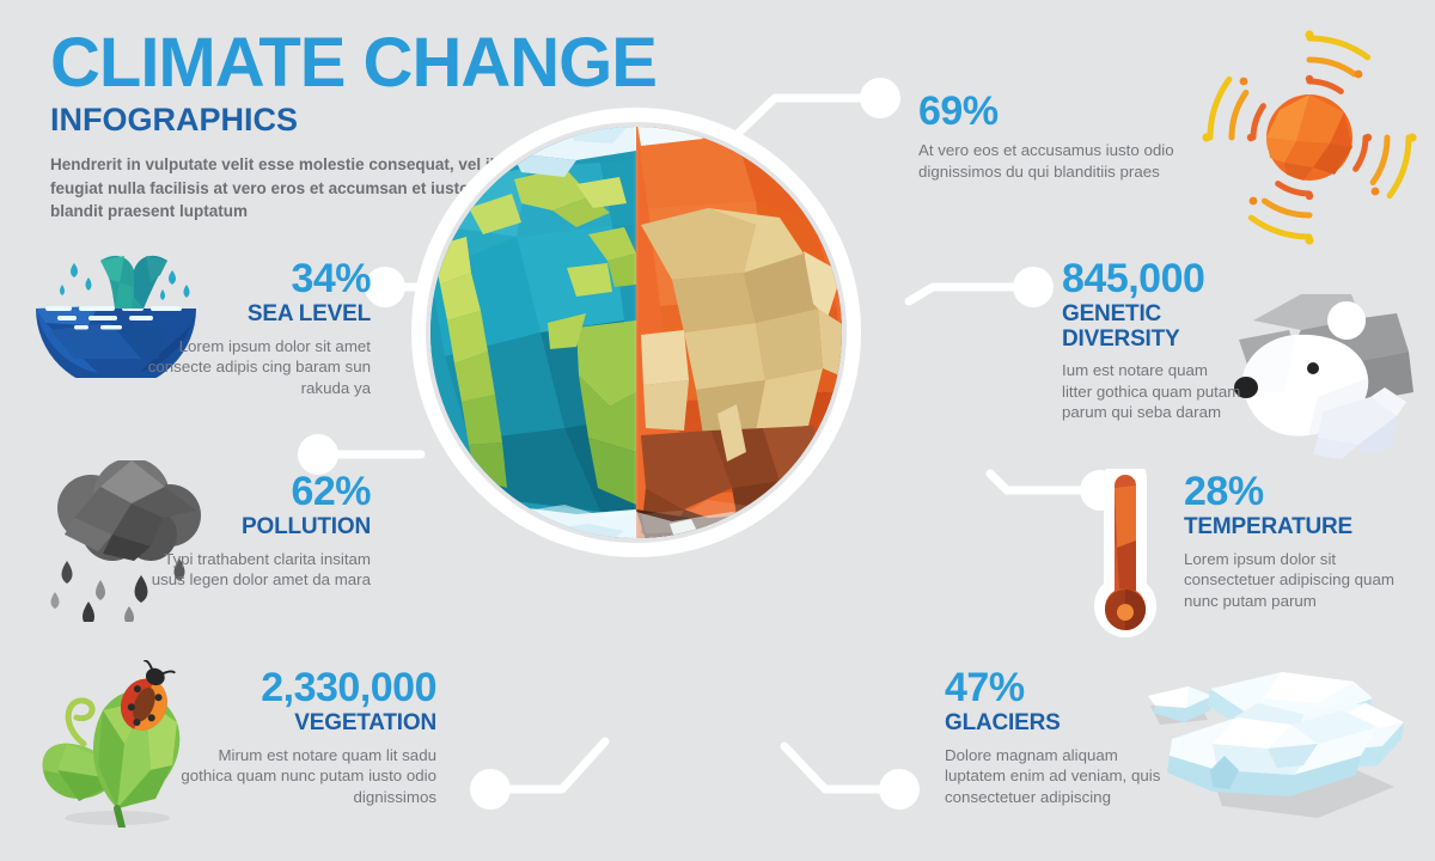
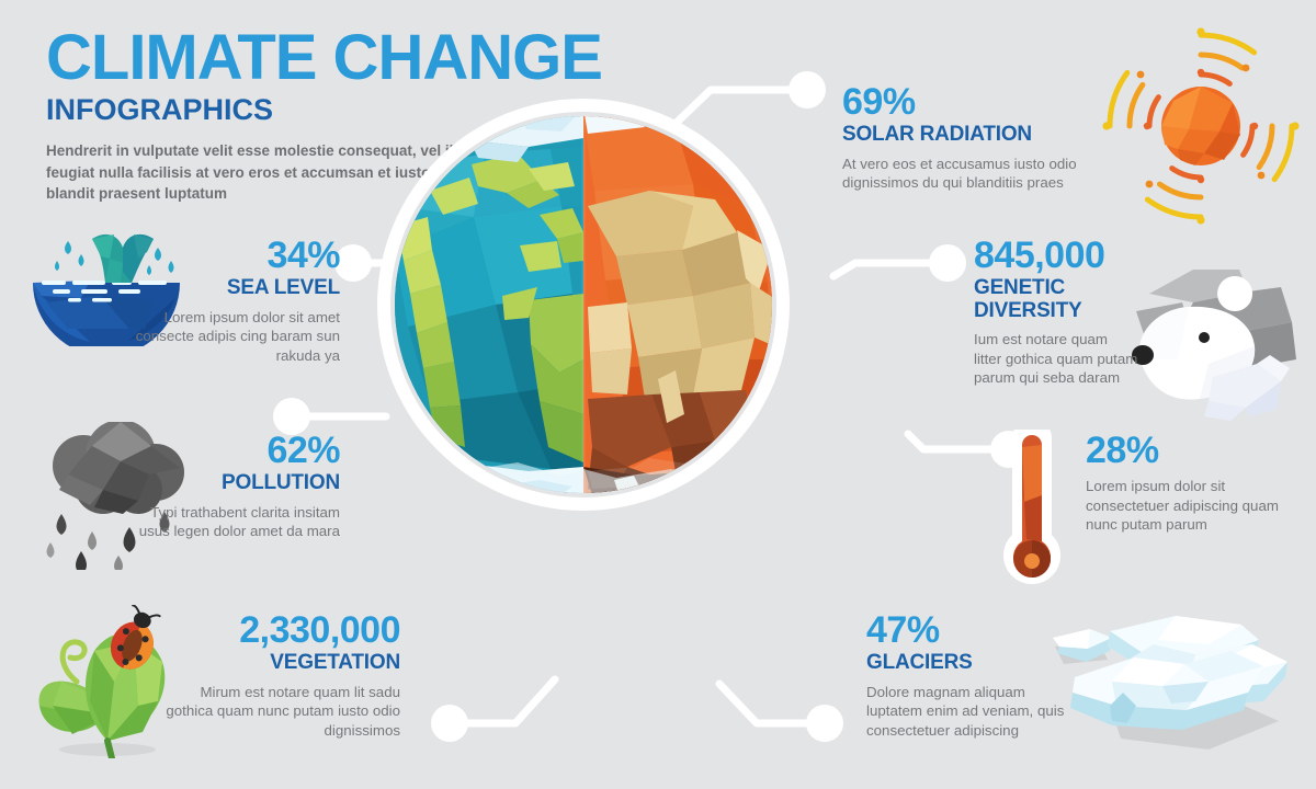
  CLIMATE CHANGE
  INFOGRAPHICS
  Hendrerit in vulputate velit esse molestie consequat, vel feugiat nulla facilisis at vero eros et accumsan et iust blandit praesent luptatum
  69%
+ SOLAR RADIATION
  At vero eos et accusamus iusto odio dignissimos du qui blanditiis praes
  34%
  SEA LEVEL
  Lorem ipsum dolor sit amet consecte adipis cing baram sun rakuda ya
  845,000
  GENETIC DIVERSITY
  Ium est notare quam litter gothica quam putam parum qui seba daram
  62%
  POLLUTION
  Typi trathabent clarita insitam usus legen dolor amet da mara
  28%
- TEMPERATURE
  Lorem ipsum dolor sit consectetuer adipiscing quam nunc putam parum
  2,330,000
  VEGETATION
  Mirum est notare quam lit sadu gothica quam nunc putam iusto odio dignissimos
  47%
  GLACIERS
  Dolore magnam aliquam luptatem enim ad veniam, quis consectetuer adipiscing
